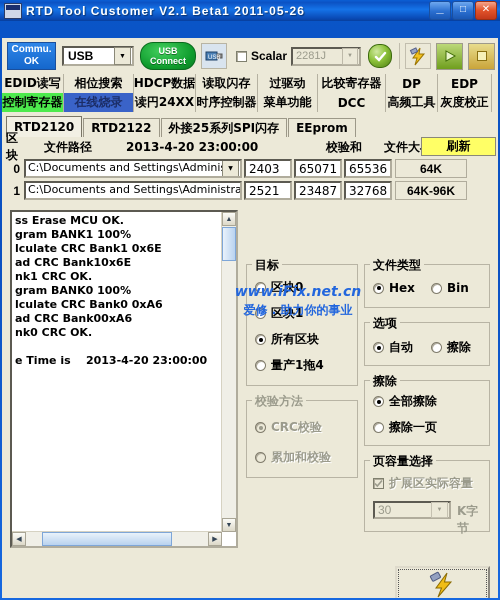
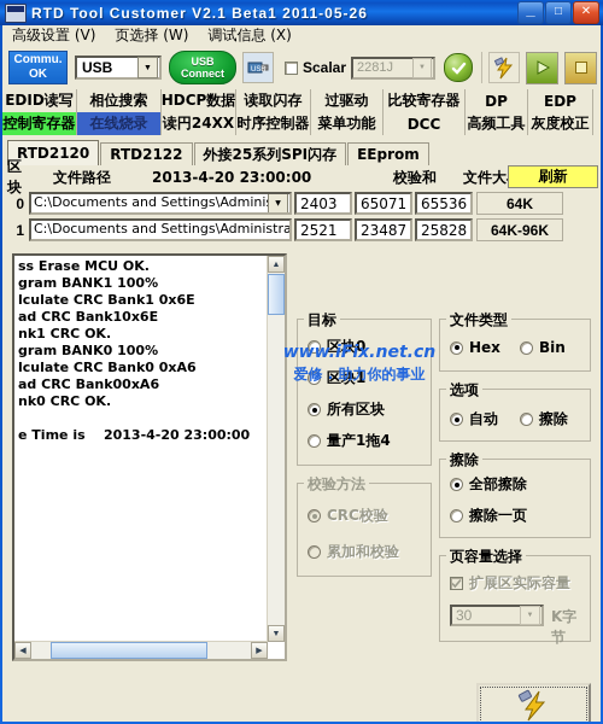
  RTD Tool Customer V2.1 Beta1 2011-05-26
  _
  □
  ✕
+ 高级设置 (V)
+ 页选择 (W)
+ 调试信息 (X)
  Commu.
  OK
  USB
  USB
  Connect
  Scalar
  2281J
  EDID读写
  相位搜索
  HDCP数据
  读取闪存
  过驱动
  比较寄存器
  DP
  EDP
  控制寄存器
  在线烧录
  读円24XX
  时序控制器
  菜单功能
  DCC
  高频工具
  灰度校正
  RTD2120
  RTD2122
  外接25系列SPI闪存
  EEprom
  区块
  文件路径
  2013-4-20 23:00:00
  校验和
  文件大
  0
  C:\Documents and Settings\Admini
  2403
  65071
  65536
  64K
  1
  C:\Documents and Settings\Administra
  2521
  23487
- 32768
+ 25828
  64K-96K
  刷新
  ss Erase MCU OK.
  gram BANK1 100%
  lculate CRC Bank1 0x6E
  ad CRC Bank10x6E
  nk1 CRC OK.
  gram BANK0 100%
  lculate CRC Bank0 0xA6
  ad CRC Bank00xA6
  nk0 CRC OK.
  e Time is 2013-4-20 23:00:00
  www.iFix.net.cn
  爱修 . 助力你的事业
  目标
  区块0
  区块1
  所有区块
  量产1拖4
  校验方法
  CRC校验
  累加和校验
  文件类型
  Hex
  Bin
  选项
  自动
  擦除
  擦除
  全部擦除
  擦除一页
  页容量选择
  扩展区实际容量
  30
  K字节
